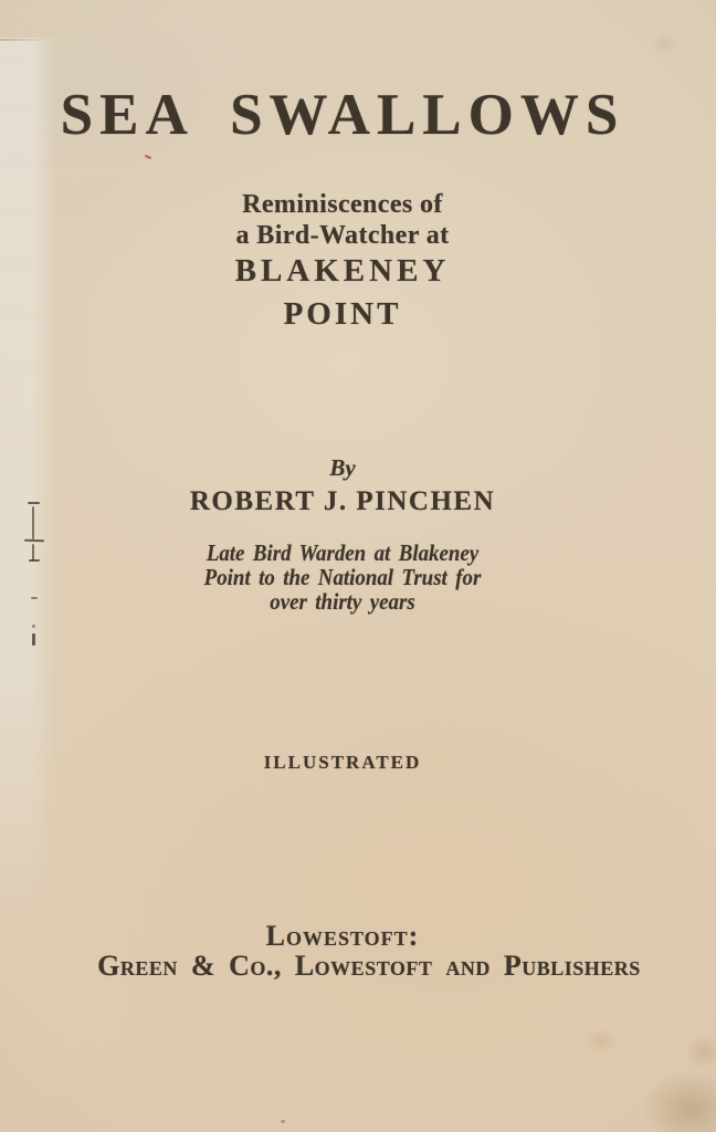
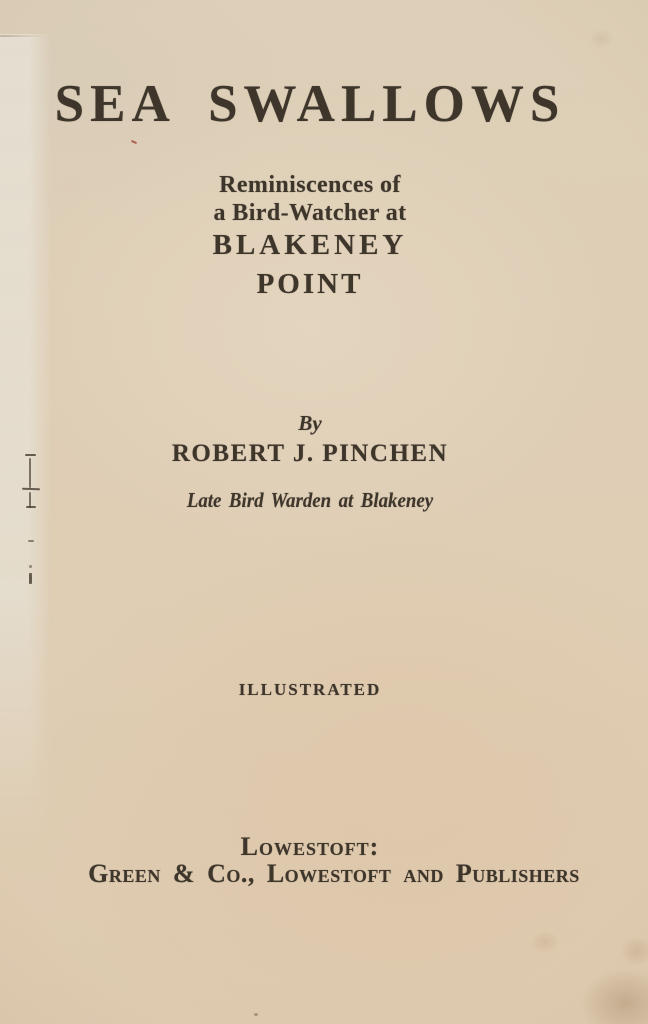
  SEA SWALLOWS
  Reminiscences of
  a Bird-Watcher at
  BLAKENEY
  POINT
  By
  ROBERT J. PINCHEN
  Late Bird Warden at Blakeney
- Point to the National Trust for
- over thirty years
  ILLUSTRATED
  Lowestoft:
  Green & Co., Lowestoft and Publishers
